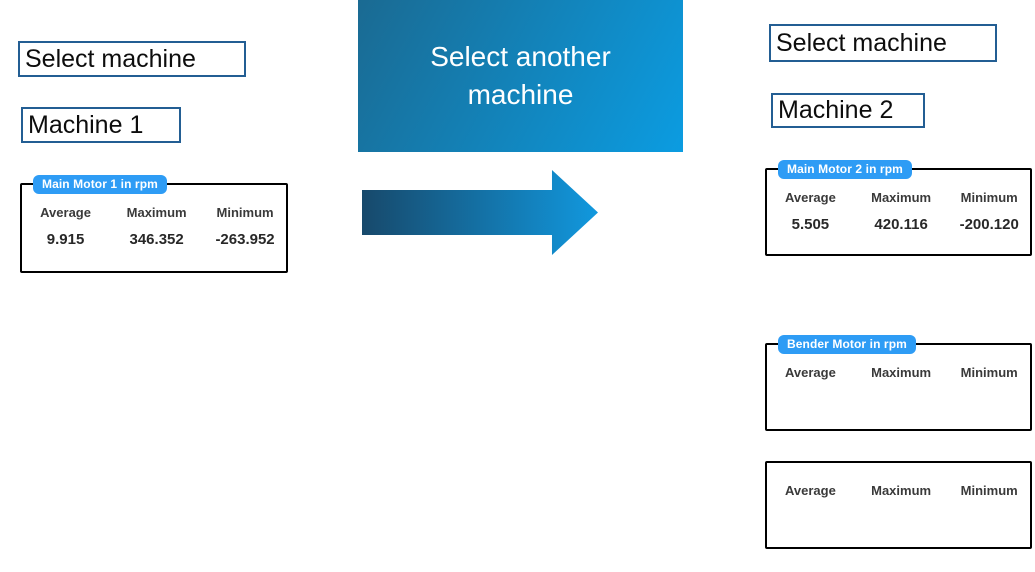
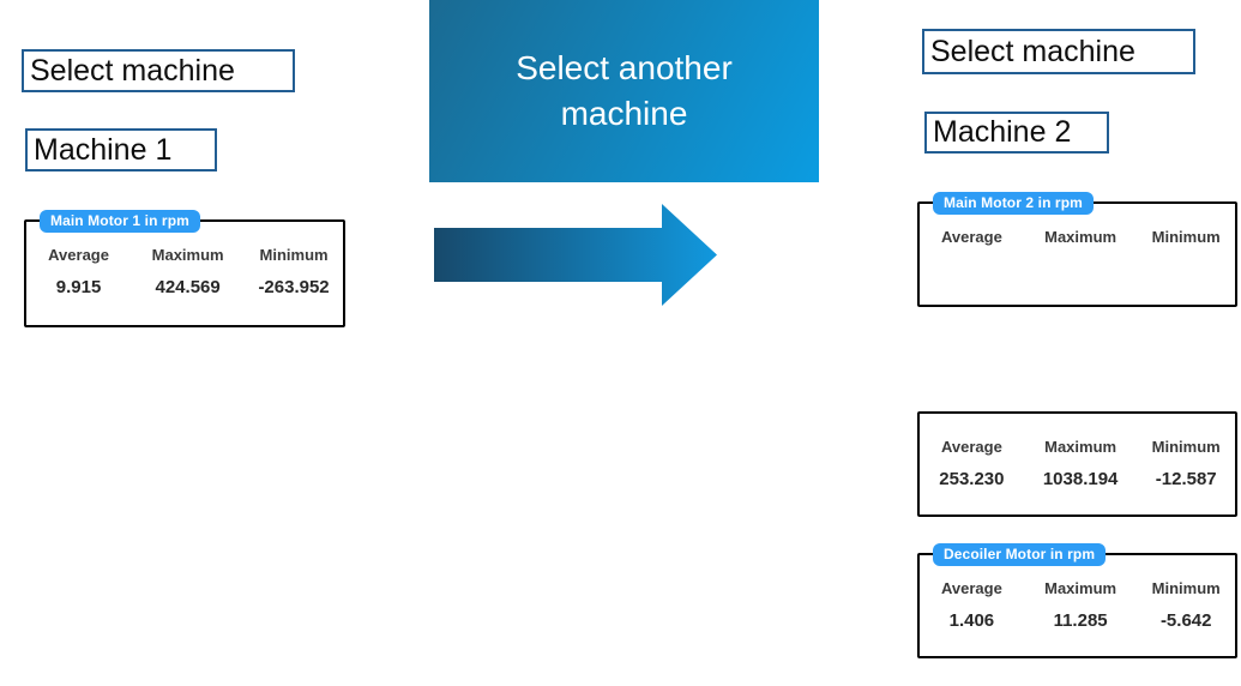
  Select machine
  Machine 1
  Main Motor 1 in rpm
  Average
  Maximum
  Minimum
  9.915
- 346.352
+ 424.569
  -263.952
  Select another machine
  Select machine
  Machine 2
  Main Motor 2 in rpm
  Average
  Maximum
  Minimum
- 5.505
- 420.116
- -200.120
- Bender Motor in rpm
  Average
  Maximum
  Minimum
+ 253.230
+ 1038.194
+ -12.587
+ Decoiler Motor in rpm
  Average
  Maximum
  Minimum
+ 1.406
+ 11.285
+ -5.642
